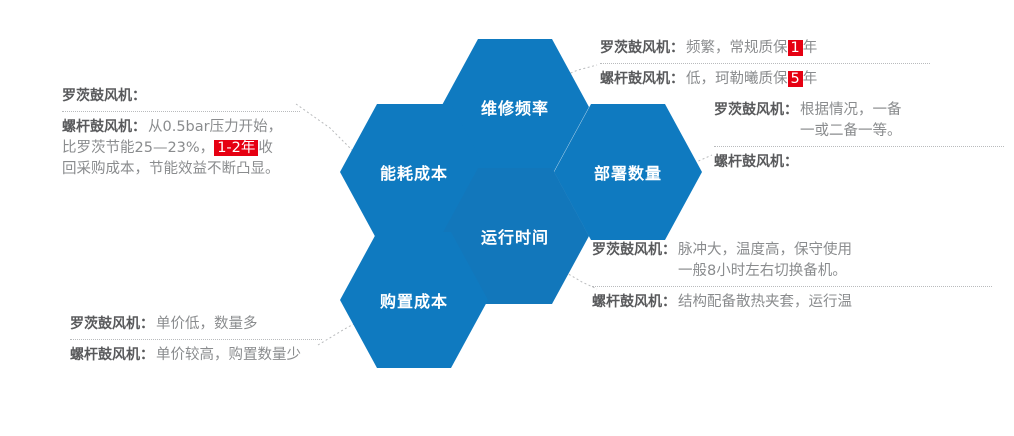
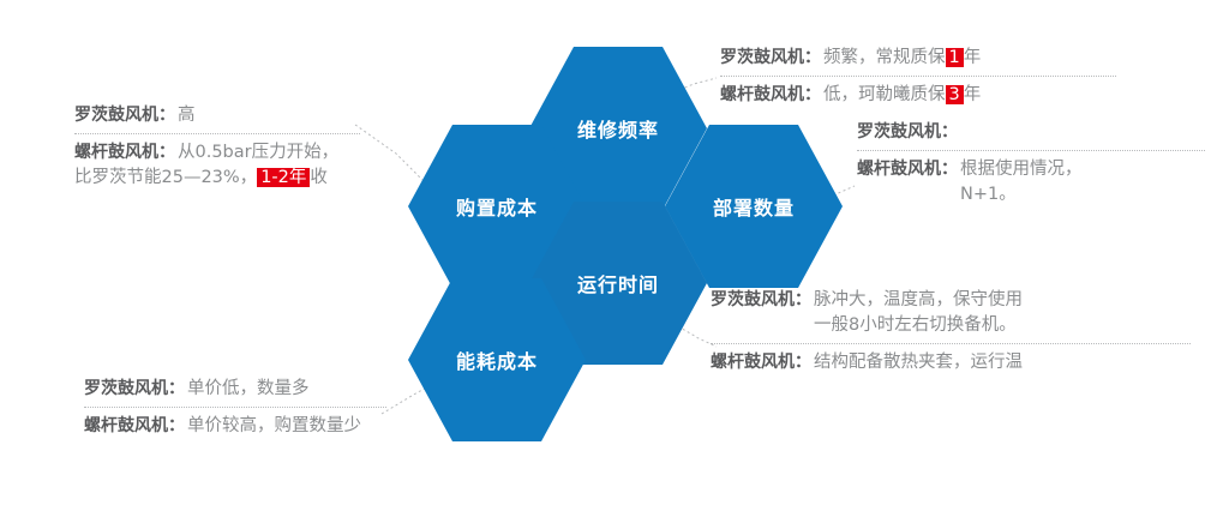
  维修频率
- 能耗成本
+ 购置成本
  部署数量
  运行时间
- 购置成本
+ 能耗成本
  罗茨鼓风机：
+ 高
  螺杆鼓风机： 从0.5bar压力开始，
  比罗茨节能25—23%， 1-2年 收
- 回采购成本，节能效益不断凸显。
  罗茨鼓风机：
  单价低，数量多
  螺杆鼓风机：
  单价较高，购置数量少
  罗茨鼓风机：
  频繁，常规质保 1 年
  螺杆鼓风机：
- 低，珂勒曦质保 5 年
+ 低，珂勒曦质保 3 年
  罗茨鼓风机：
- 根据情况，一备
- 一或二备一等。
  螺杆鼓风机：
+ 根据使用情况，
+ N+1。
  罗茨鼓风机：
  脉冲大，温度高，保守使用
  一般8小时左右切换备机。
  螺杆鼓风机：
  结构配备散热夹套，运行温
